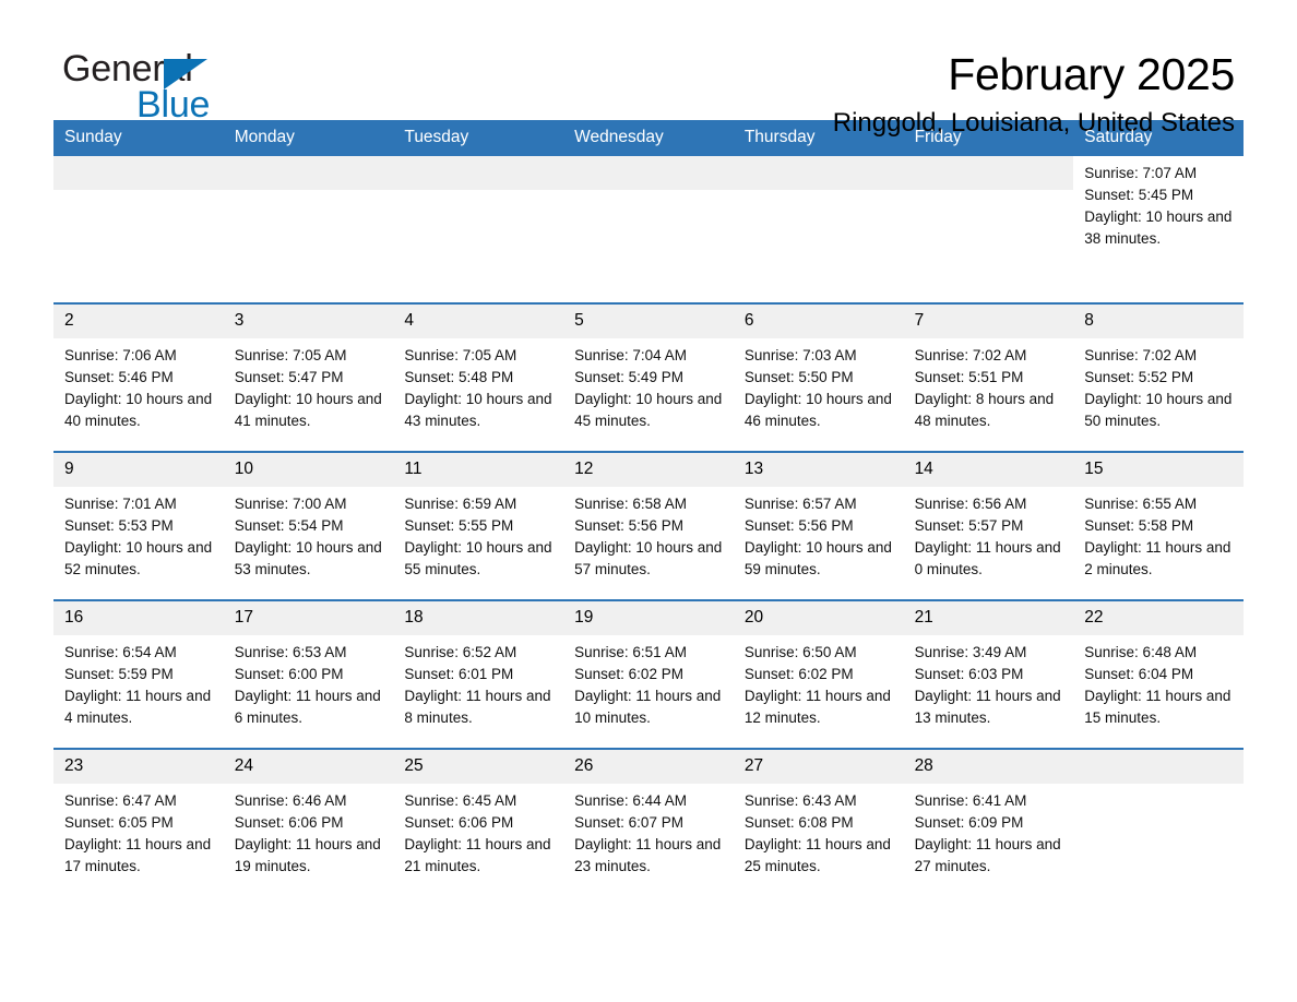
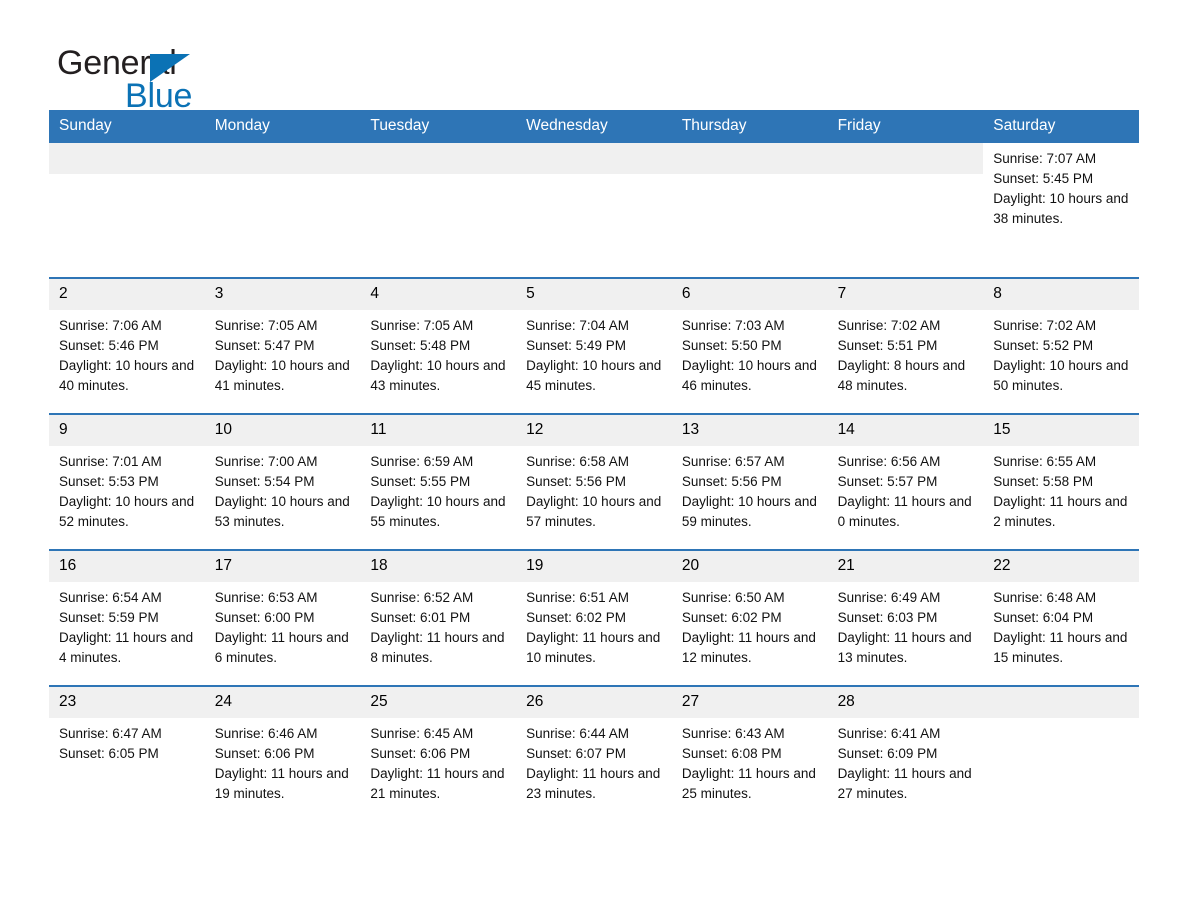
  General
  Blue
- February 2025
- Ringgold, Louisiana, United States
  Sunday
  Monday
  Tuesday
  Wednesday
  Thursday
  Friday
  Saturday
  Sunrise: 7:07 AM
  Sunset: 5:45 PM
  Daylight: 10 hours and 38 minutes.
  2
  Sunrise: 7:06 AM
  Sunset: 5:46 PM
  Daylight: 10 hours and 40 minutes.
  3
  Sunrise: 7:05 AM
  Sunset: 5:47 PM
  Daylight: 10 hours and 41 minutes.
  4
  Sunrise: 7:05 AM
  Sunset: 5:48 PM
  Daylight: 10 hours and 43 minutes.
  5
  Sunrise: 7:04 AM
  Sunset: 5:49 PM
  Daylight: 10 hours and 45 minutes.
  6
  Sunrise: 7:03 AM
  Sunset: 5:50 PM
  Daylight: 10 hours and 46 minutes.
  7
  Sunrise: 7:02 AM
  Sunset: 5:51 PM
  Daylight: 8 hours and 48 minutes.
  8
  Sunrise: 7:02 AM
  Sunset: 5:52 PM
  Daylight: 10 hours and 50 minutes.
  9
  Sunrise: 7:01 AM
  Sunset: 5:53 PM
  Daylight: 10 hours and 52 minutes.
  10
  Sunrise: 7:00 AM
  Sunset: 5:54 PM
  Daylight: 10 hours and 53 minutes.
  11
  Sunrise: 6:59 AM
  Sunset: 5:55 PM
  Daylight: 10 hours and 55 minutes.
  12
  Sunrise: 6:58 AM
  Sunset: 5:56 PM
  Daylight: 10 hours and 57 minutes.
  13
  Sunrise: 6:57 AM
  Sunset: 5:56 PM
  Daylight: 10 hours and 59 minutes.
  14
  Sunrise: 6:56 AM
  Sunset: 5:57 PM
  Daylight: 11 hours and 0 minutes.
  15
  Sunrise: 6:55 AM
  Sunset: 5:58 PM
  Daylight: 11 hours and 2 minutes.
  16
  Sunrise: 6:54 AM
  Sunset: 5:59 PM
  Daylight: 11 hours and 4 minutes.
  17
  Sunrise: 6:53 AM
  Sunset: 6:00 PM
  Daylight: 11 hours and 6 minutes.
  18
  Sunrise: 6:52 AM
  Sunset: 6:01 PM
  Daylight: 11 hours and 8 minutes.
  19
  Sunrise: 6:51 AM
  Sunset: 6:02 PM
  Daylight: 11 hours and 10 minutes.
  20
  Sunrise: 6:50 AM
  Sunset: 6:02 PM
  Daylight: 11 hours and 12 minutes.
  21
- Sunrise: 3:49 AM
+ Sunrise: 6:49 AM
  Sunset: 6:03 PM
  Daylight: 11 hours and 13 minutes.
  22
  Sunrise: 6:48 AM
  Sunset: 6:04 PM
  Daylight: 11 hours and 15 minutes.
  23
  Sunrise: 6:47 AM
  Sunset: 6:05 PM
- Daylight: 11 hours and 17 minutes.
  24
  Sunrise: 6:46 AM
  Sunset: 6:06 PM
  Daylight: 11 hours and 19 minutes.
  25
  Sunrise: 6:45 AM
  Sunset: 6:06 PM
  Daylight: 11 hours and 21 minutes.
  26
  Sunrise: 6:44 AM
  Sunset: 6:07 PM
  Daylight: 11 hours and 23 minutes.
  27
  Sunrise: 6:43 AM
  Sunset: 6:08 PM
  Daylight: 11 hours and 25 minutes.
  28
  Sunrise: 6:41 AM
  Sunset: 6:09 PM
  Daylight: 11 hours and 27 minutes.
